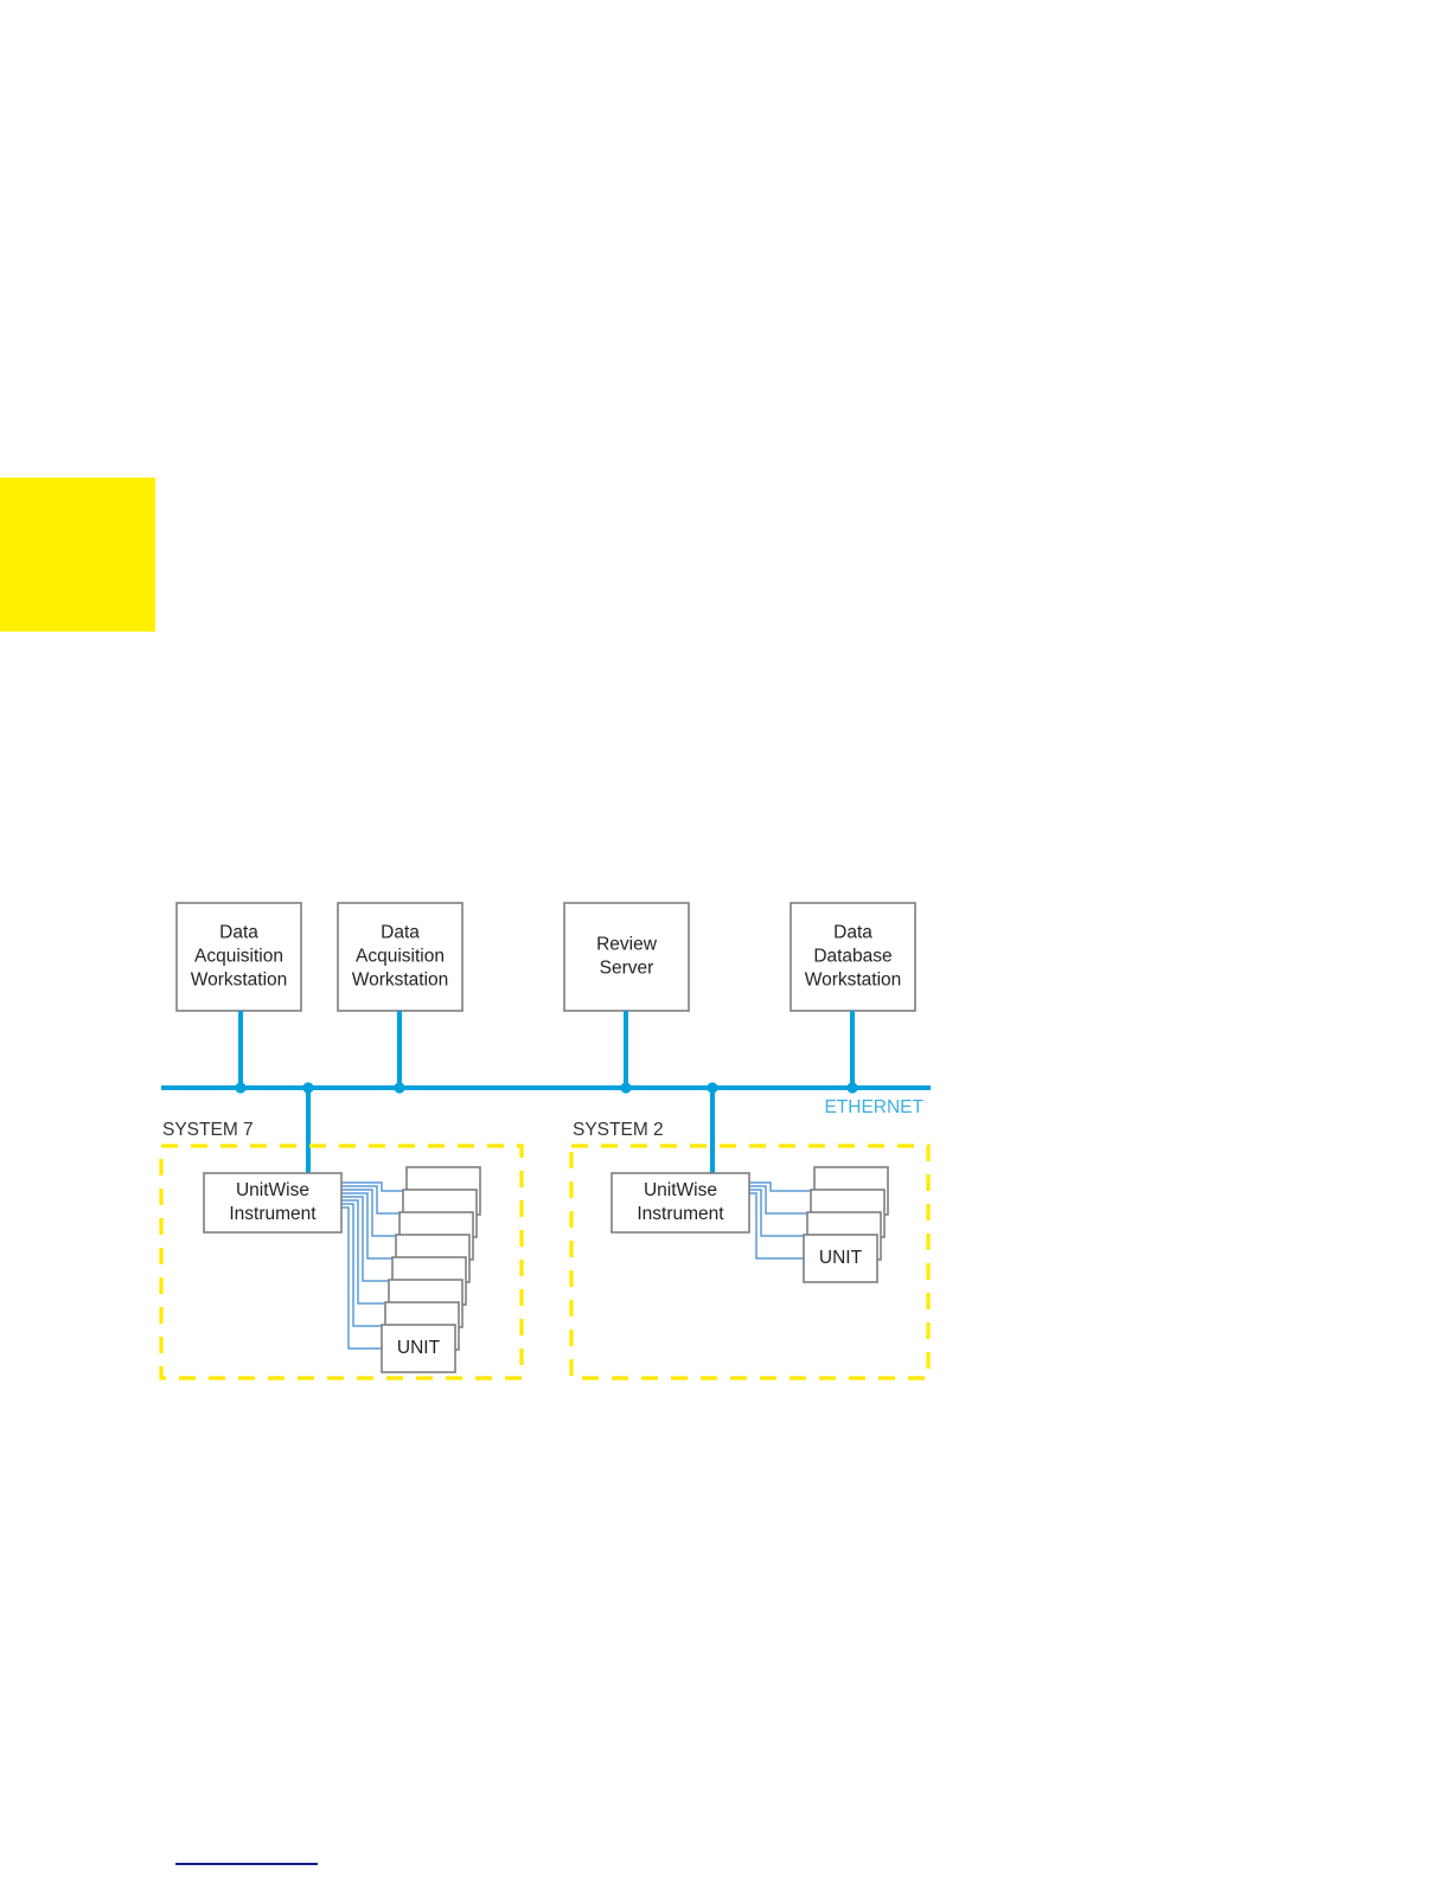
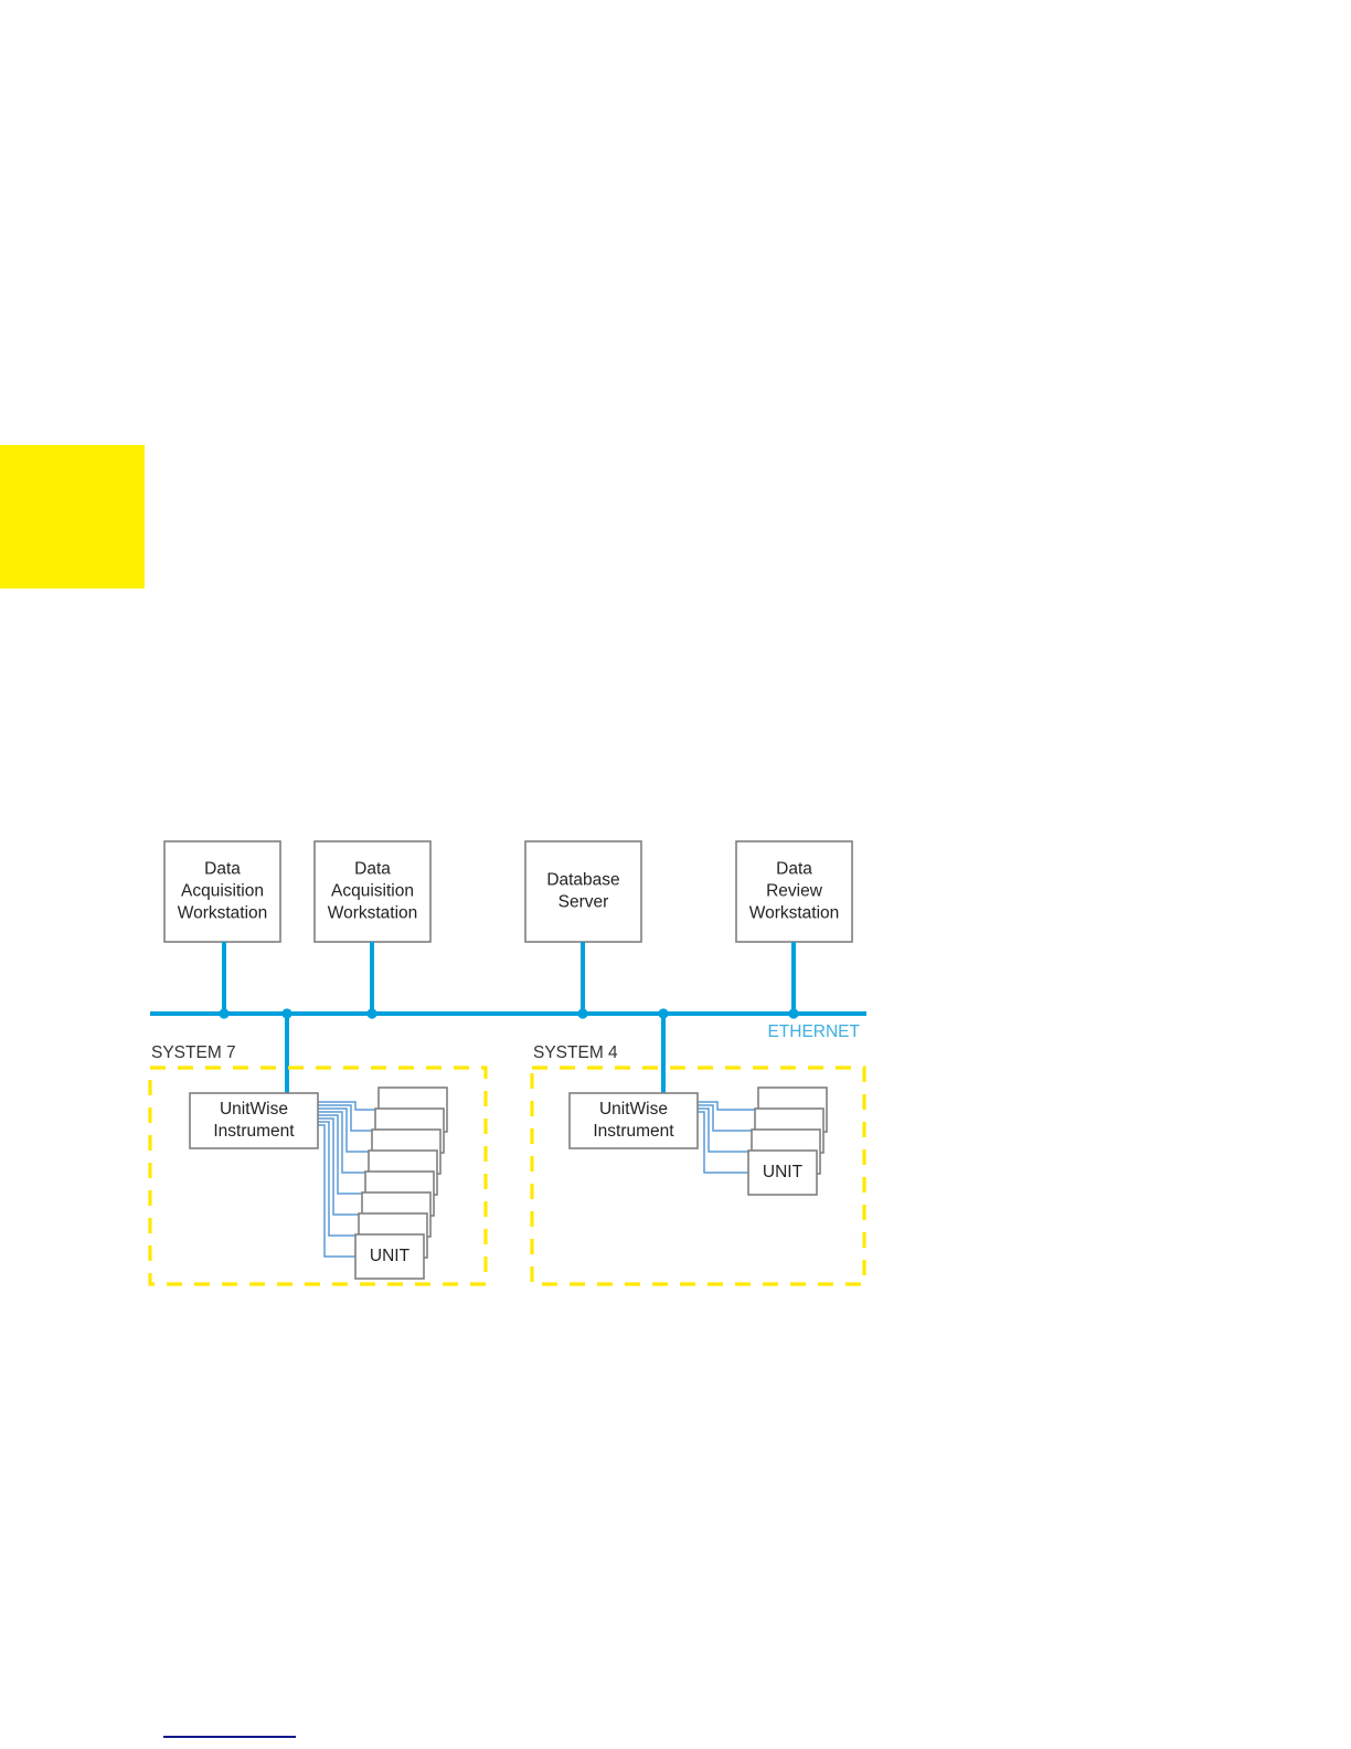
  Data
  Acquisition
  Workstation
  Data
  Acquisition
  Workstation
- Review
+ Database
  Server
  Data
- Database
+ Review
  Workstation
  SYSTEM 7
  UNIT
  UnitWise
  Instrument
- SYSTEM 2
+ SYSTEM 4
  UNIT
  UnitWise
  Instrument
  ETHERNET
